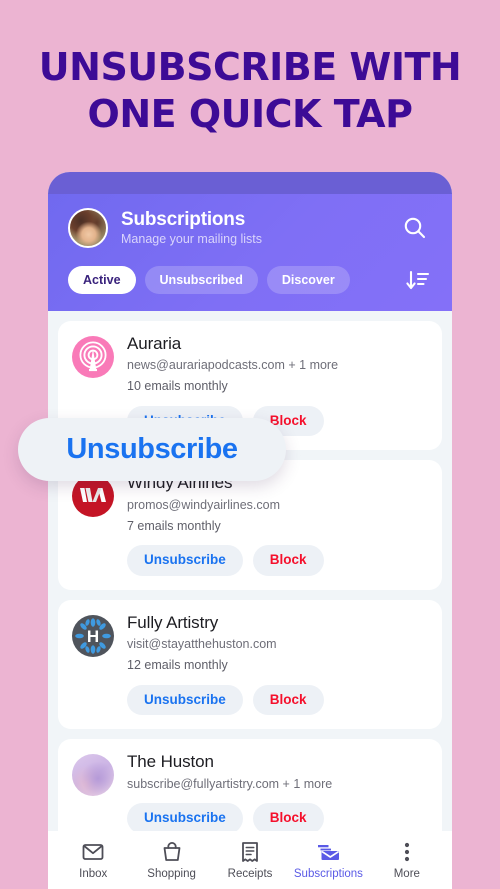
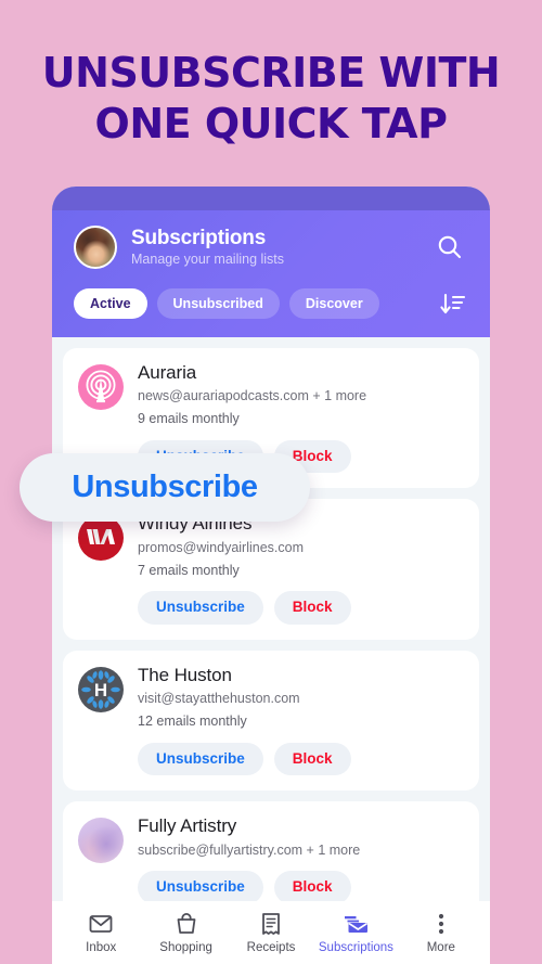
  UNSUBSCRIBE WITH
  ONE QUICK TAP
  Subscriptions
  Manage your mailing lists
  Active
  Unsubscribed
  Discover
  Auraria
  news@aurariapodcasts.com + 1 more
- 10 emails monthly
+ 9 emails monthly
  Block
  Windy Airlines
  promos@windyairlines.com
  7 emails monthly
  Unsubscribe
  Block
  H
- Fully Artistry
+ The Huston
  visit@stayatthehuston.com
  12 emails monthly
  Unsubscribe
  Block
- The Huston
+ Fully Artistry
  subscribe@fullyartistry.com + 1 more
  Unsubscribe
  Block
  Inbox
  Shopping
  Receipts
  Subscriptions
  More
  Unsubscribe
